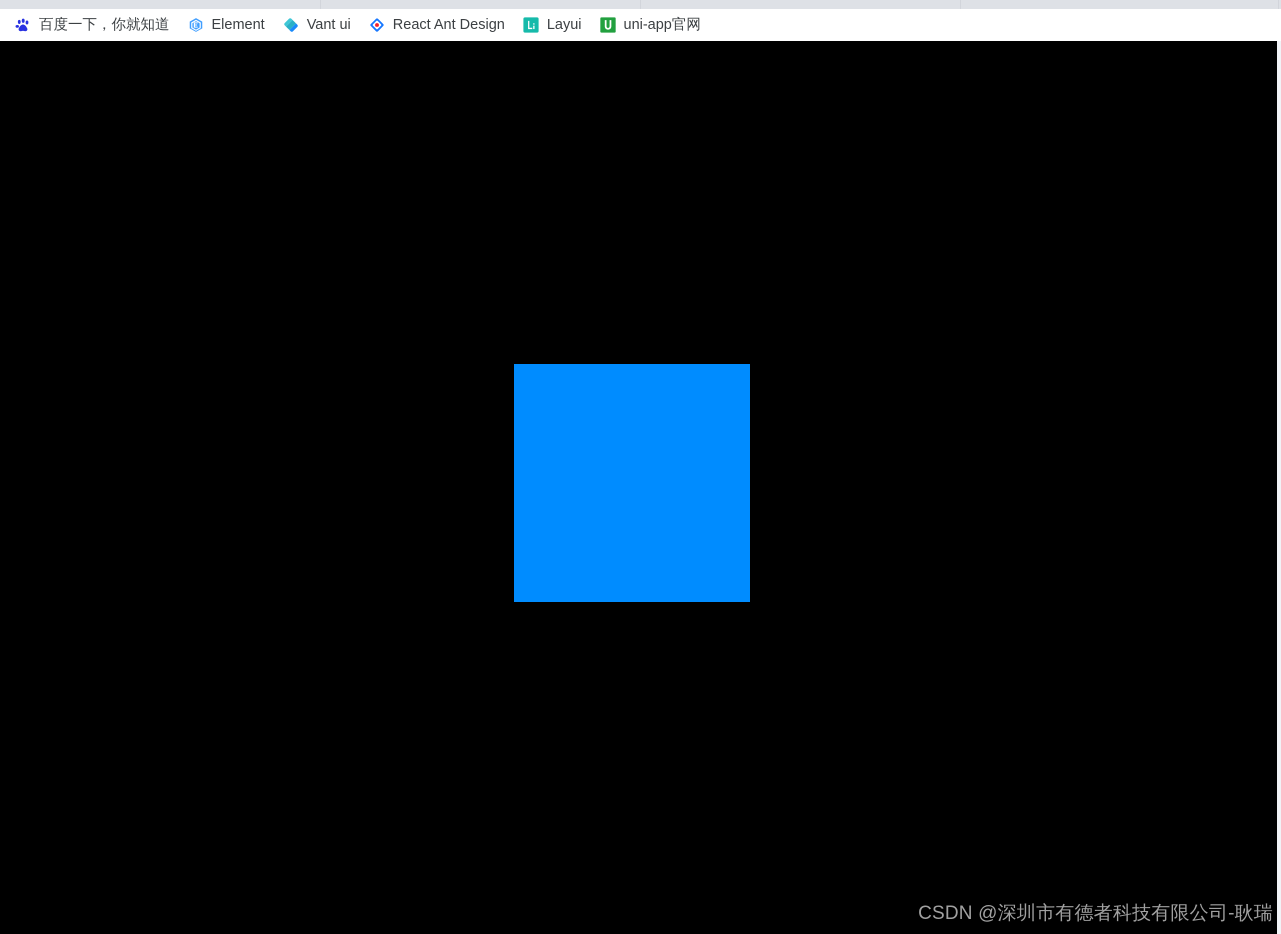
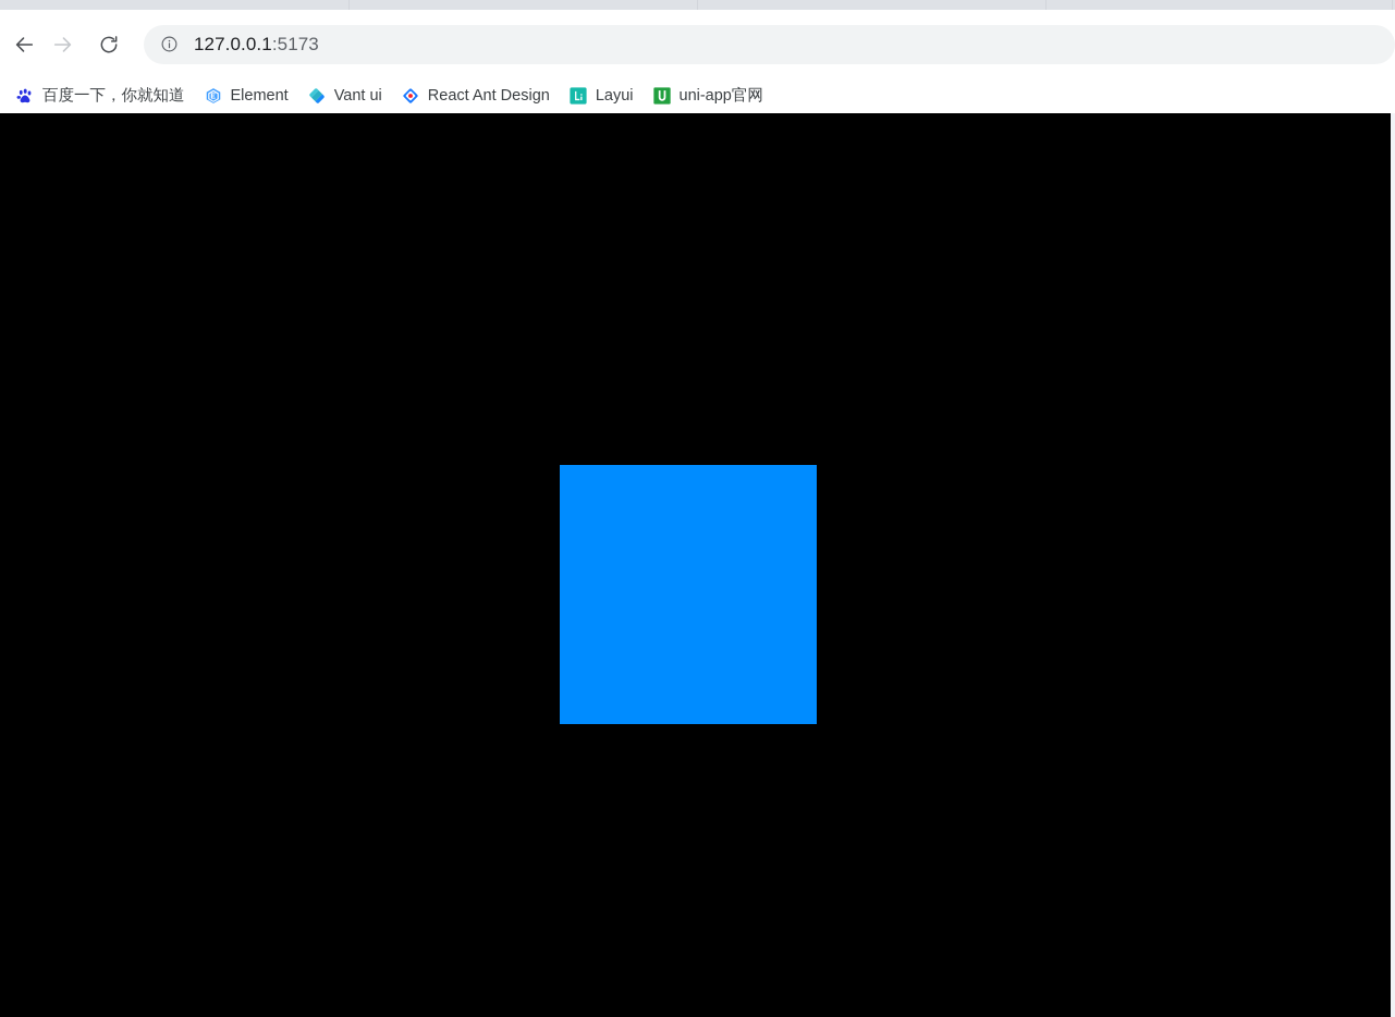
+ 127.0.0.1:5173
  百度一下，你就知道
  Element
  Vant ui
  React Ant Design
  Layui
  uni-app官网
- CSDN @深圳市有德者科技有限公司-耿瑞
